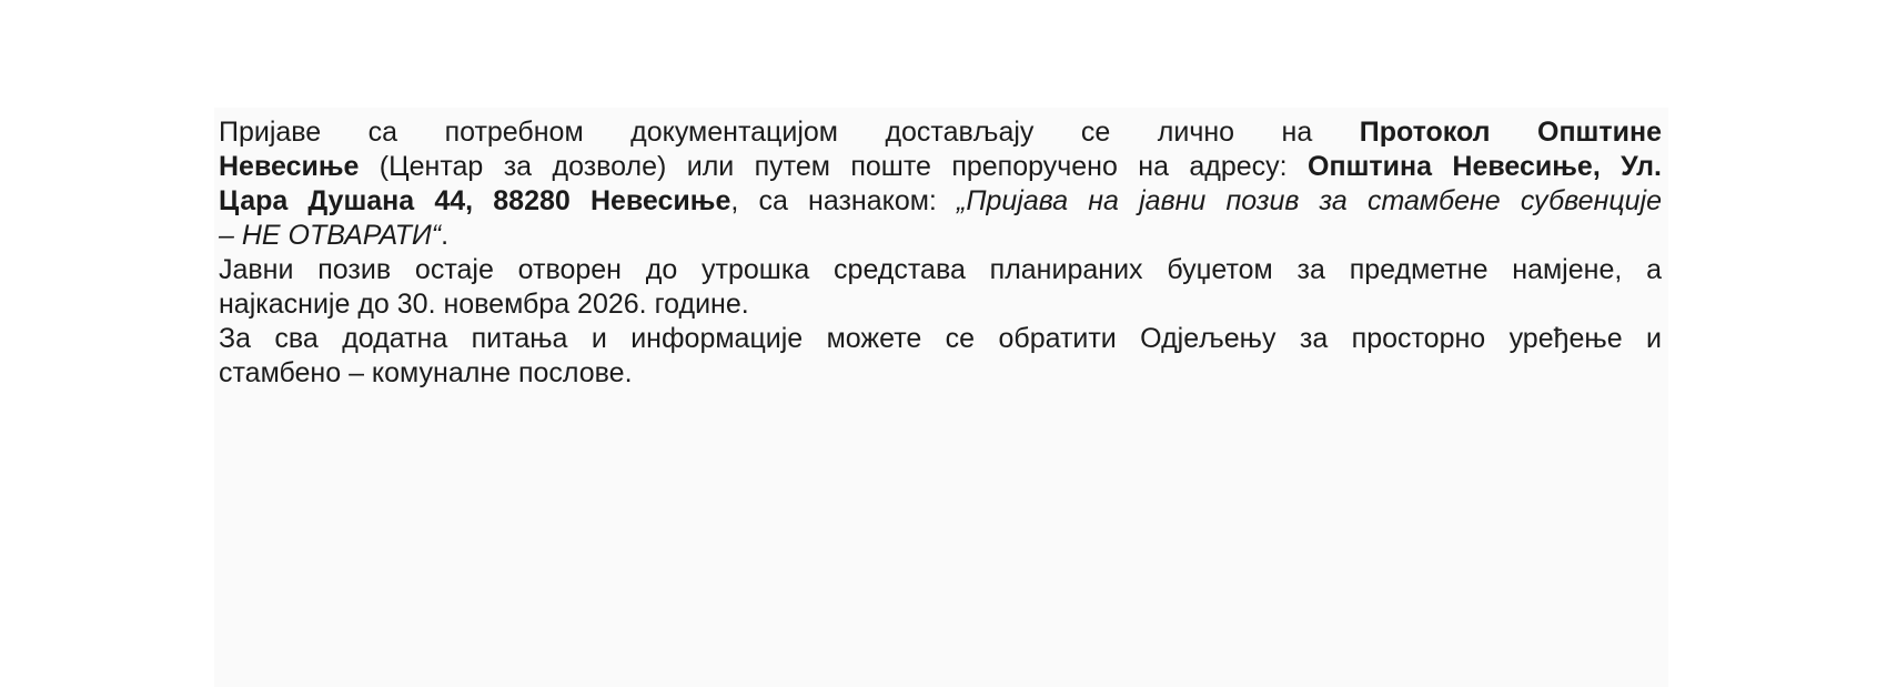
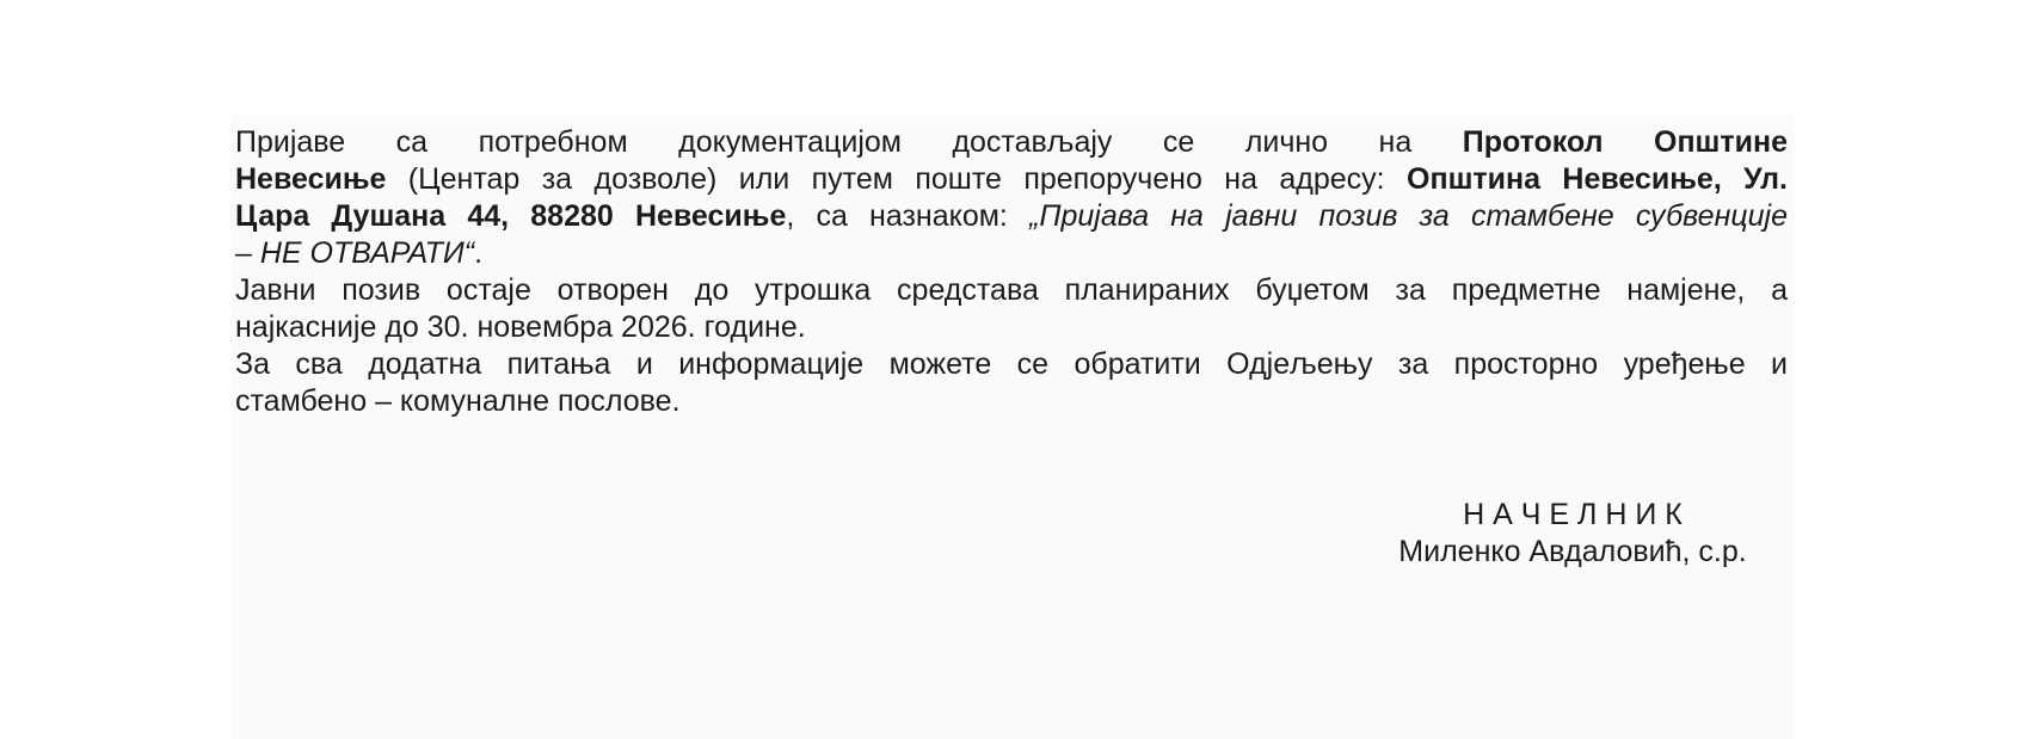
  Пријаве са потребном документацијом достављају се лично на Протокол Општине
  Невесиње (Центар за дозволе) или путем поште препоручено на адресу: Општина Невесиње, Ул.
  Цара Душана 44, 88280 Невесиње, са назнаком: „Пријава на јавни позив за стамбене субвенције
  – НЕ ОТВАРАТИ“.
  Јавни позив остаје отворен до утрошка средстава планираних буџетом за предметне намјене, а
  најкасније до 30. новембра 2026. године.
  За сва додатна питања и информације можете се обратити Одјељењу за просторно уређење и
  стамбено – комуналне послове.
+ Н А Ч Е Л Н И К
+ Миленко Авдаловић, с.р.
